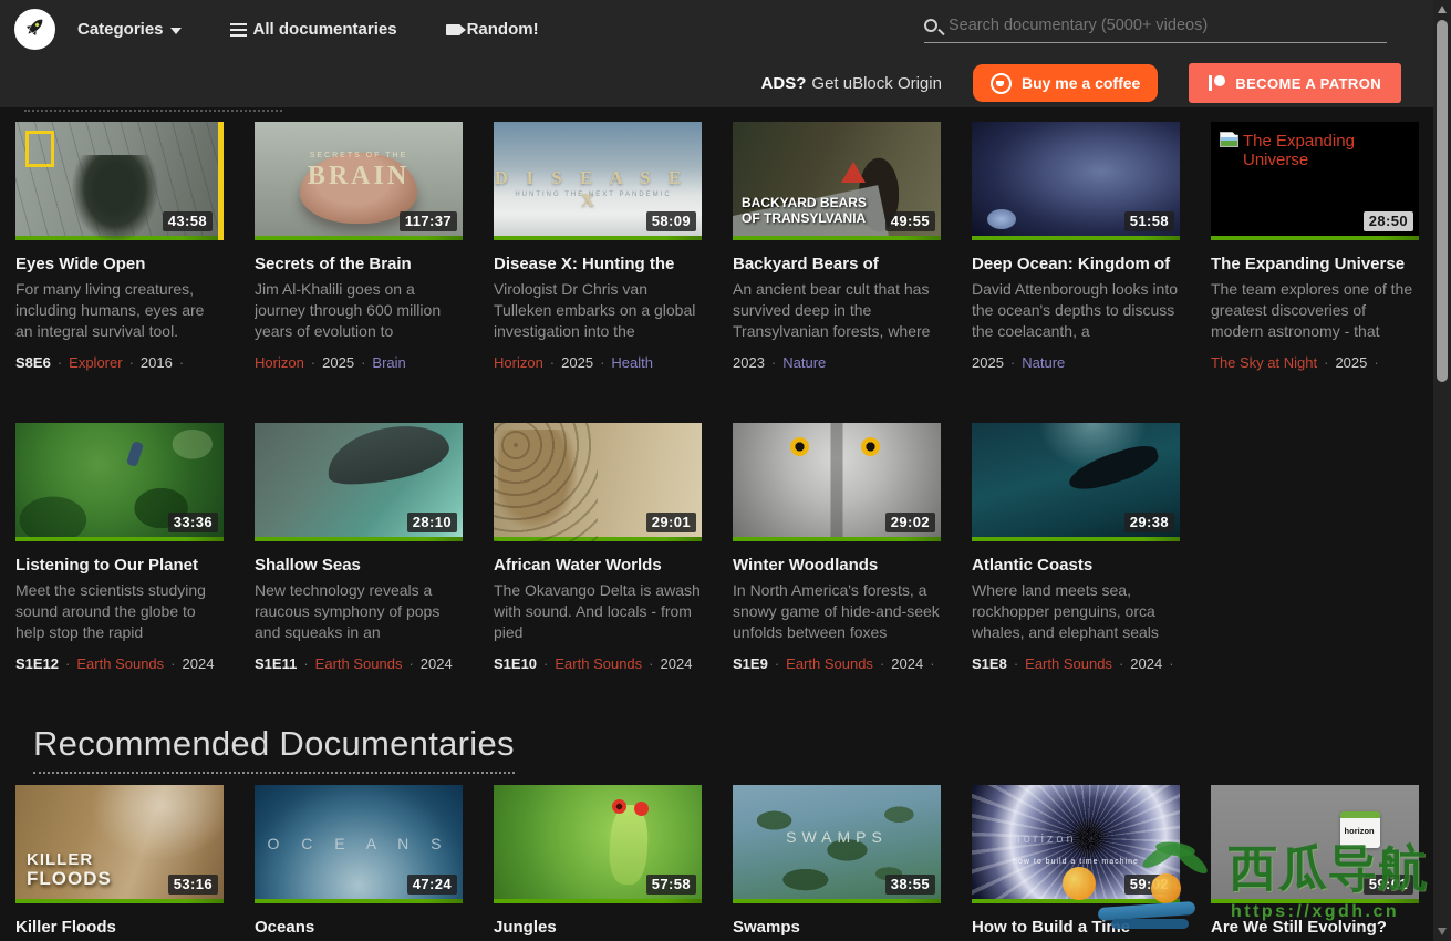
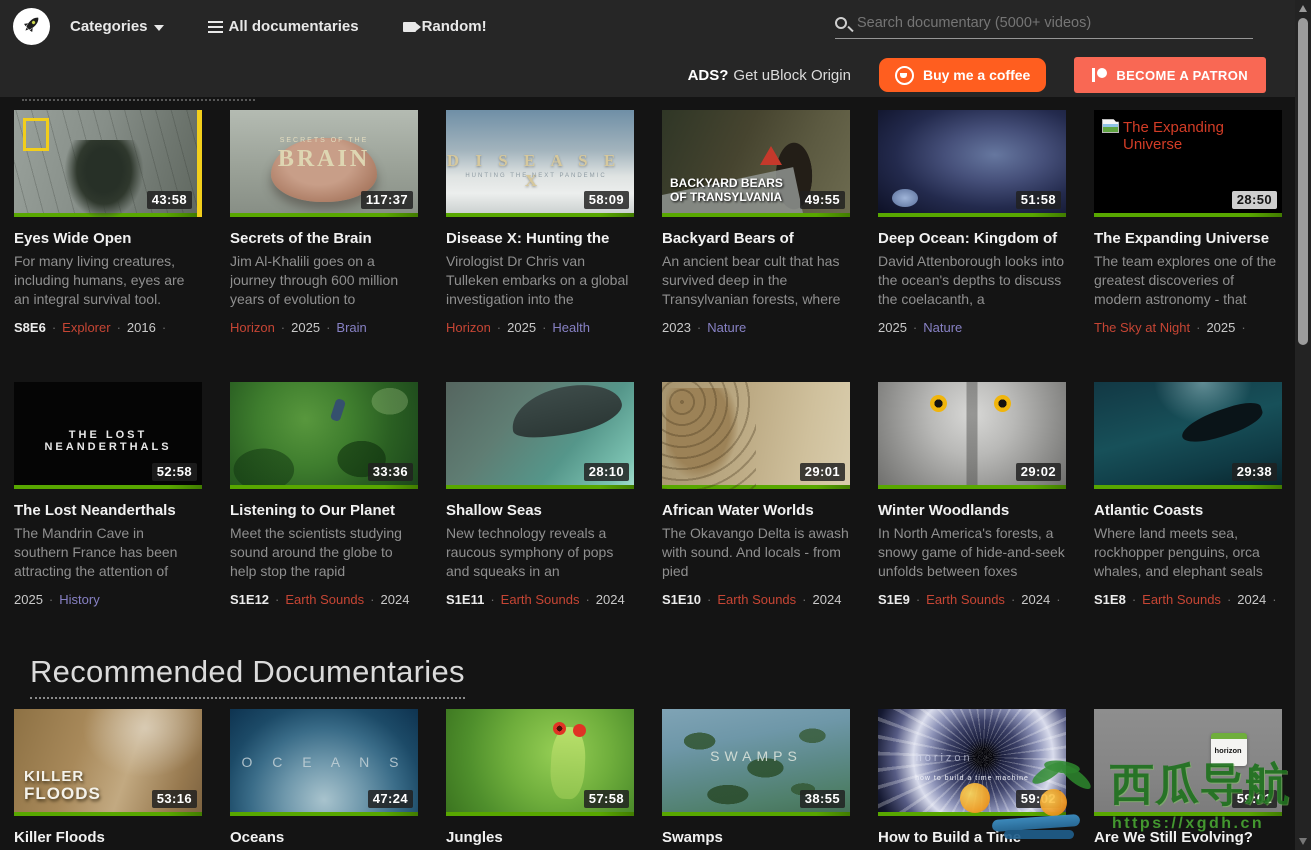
  Categories
  All documentaries
  Random!
  Search documentary (5000+ videos)
  ADS? Get uBlock Origin
  Buy me a coffee
  BECOME A PATRON
  43:58
  Eyes Wide Open
  For many living creatures, including humans, eyes are an integral survival tool.
  S8E6 · Explorer · 2016 ·
  BRAIN
  117:37
  Secrets of the Brain
  Jim Al-Khalili goes on a journey through 600 million years of evolution to
  Horizon · 2025 · Brain
  D I S E A S E X
  58:09
  Disease X: Hunting the
  Virologist Dr Chris van Tulleken embarks on a global investigation into the
  Horizon · 2025 · Health
  BACKYARD BEARS
  OF TRANSYLVANIA
  49:55
  Backyard Bears of
  An ancient bear cult that has survived deep in the Transylvanian forests, where
  2023 · Nature
  51:58
  Deep Ocean: Kingdom of
  David Attenborough looks into the ocean's depths to discuss the coelacanth, a
  2025 · Nature
  The Expanding Universe
  28:50
  The Expanding Universe
  The team explores one of the greatest discoveries of modern astronomy - that
  The Sky at Night · 2025 ·
+ THE LOST NEANDERTHALS
+ 52:58
+ The Lost Neanderthals
+ The Mandrin Cave in southern France has been attracting the attention of
+ 2025 · History
  33:36
  Listening to Our Planet
  Meet the scientists studying sound around the globe to help stop the rapid
  S1E12 · Earth Sounds · 2024
  28:10
  Shallow Seas
  New technology reveals a raucous symphony of pops and squeaks in an
  S1E11 · Earth Sounds · 2024
  29:01
  African Water Worlds
  The Okavango Delta is awash with sound. And locals - from pied
  S1E10 · Earth Sounds · 2024
  29:02
  Winter Woodlands
  In North America's forests, a snowy game of hide-and-seek unfolds between foxes
  S1E9 · Earth Sounds · 2024 ·
  29:38
  Atlantic Coasts
  Where land meets sea, rockhopper penguins, orca whales, and elephant seals
  S1E8 · Earth Sounds · 2024 ·
  Recommended Documentaries
  KILLER
  FLOODS
  53:16
  Killer Floods
  O C E A N S
  47:24
  Oceans
  57:58
  Jungles
  SWAMPS
  38:55
  Swamps
  horizon
  How to Build a Ti
  horizon
  59:01
  Are We Still Evolving?
  西瓜导航
  https://xgdh.cn
